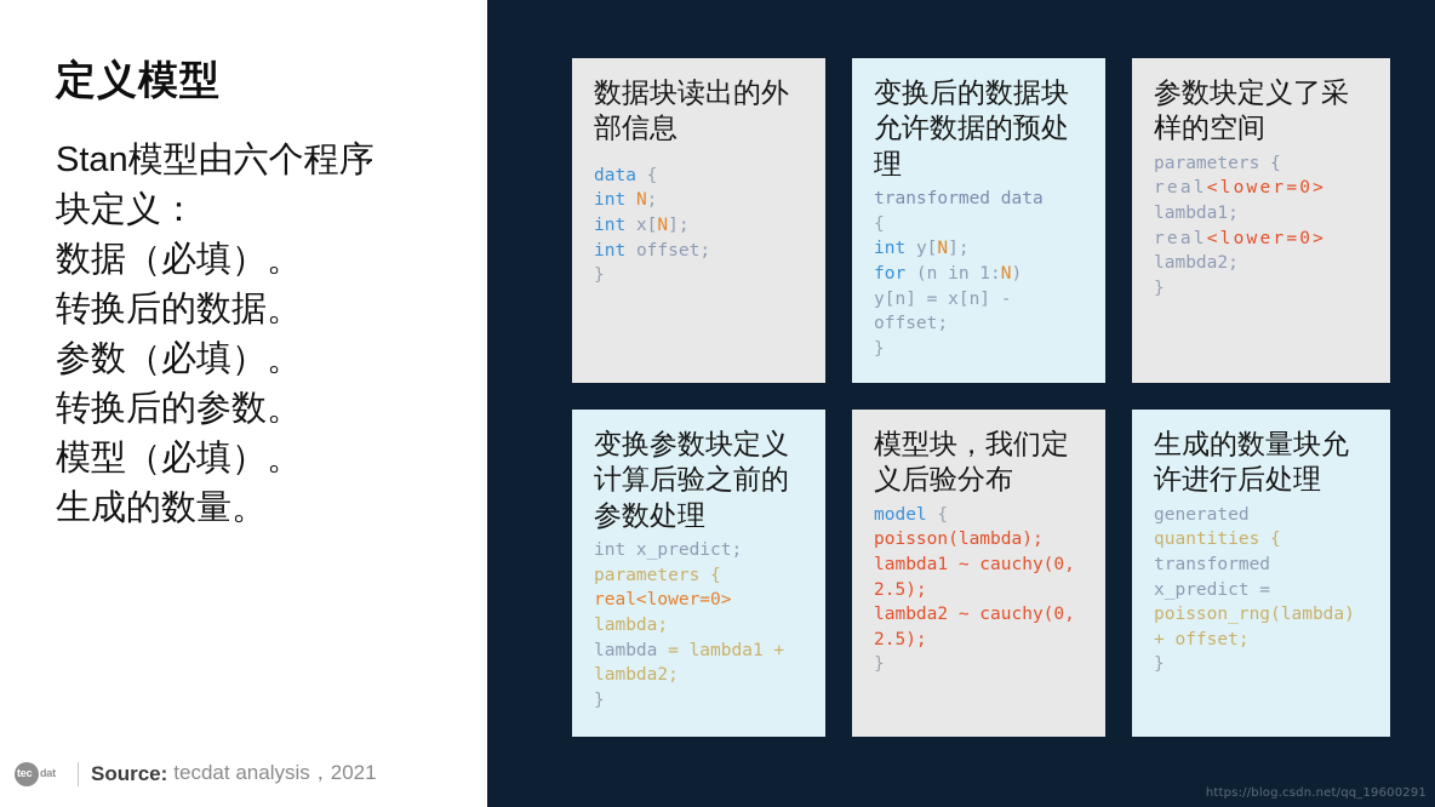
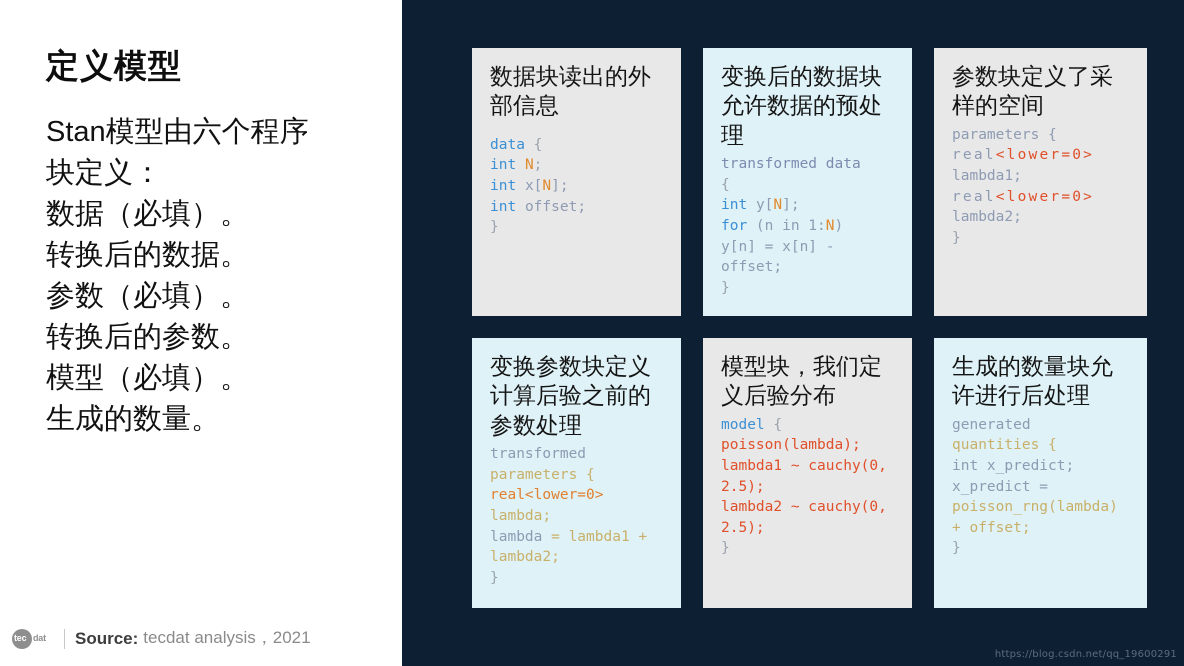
  定义模型
  Stan模型由六个程序
  块定义：
  数据（必填）。
  转换后的数据。
  参数（必填）。
  转换后的参数。
  模型（必填）。
  生成的数量。
  tec
  dat
  Source:
  tecdat analysis，2021
  数据块读出的外部信息
  data {
  int N;
  int x[N];
  int offset;
  }
  变换后的数据块允许数据的预处理
  transformed data
  {
  int y[N];
  for (n in 1:N)
  y[n] = x[n] -
  offset;
  }
  参数块定义了采样的空间
  parameters {
  real<lower=0>
  lambda1;
  real<lower=0>
  lambda2;
  }
  变换参数块定义计算后验之前的参数处理
- int x_predict;
+ transformed
  parameters {
  real<lower=0>
  lambda;
  lambda = lambda1 +
  lambda2;
  }
  模型块，我们定义后验分布
  model {
  poisson(lambda);
  lambda1 ~ cauchy(0,
  2.5);
  lambda2 ~ cauchy(0,
  2.5);
  }
  生成的数量块允许进行后处理
  generated
  quantities {
- transformed
+ int x_predict;
  x_predict =
  poisson_rng(lambda)
  + offset;
  }
  https://blog.csdn.net/qq_19600291
